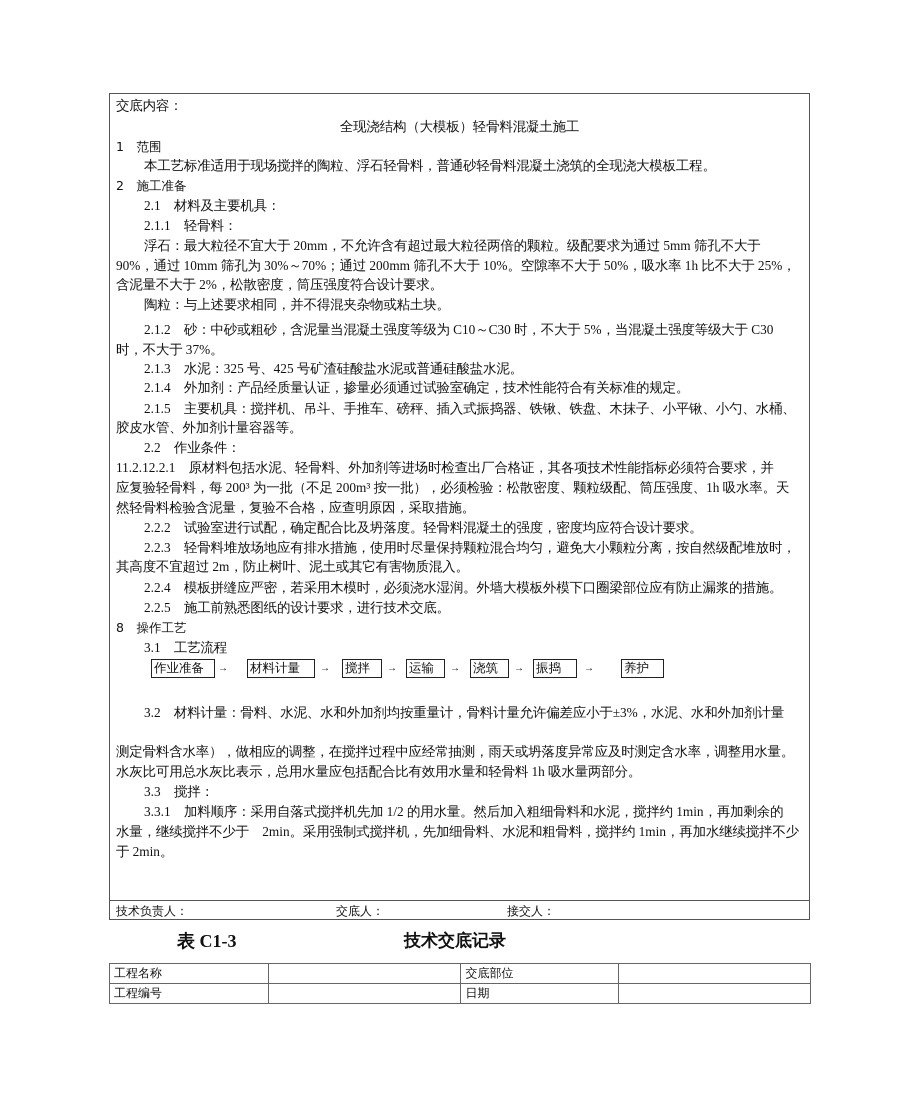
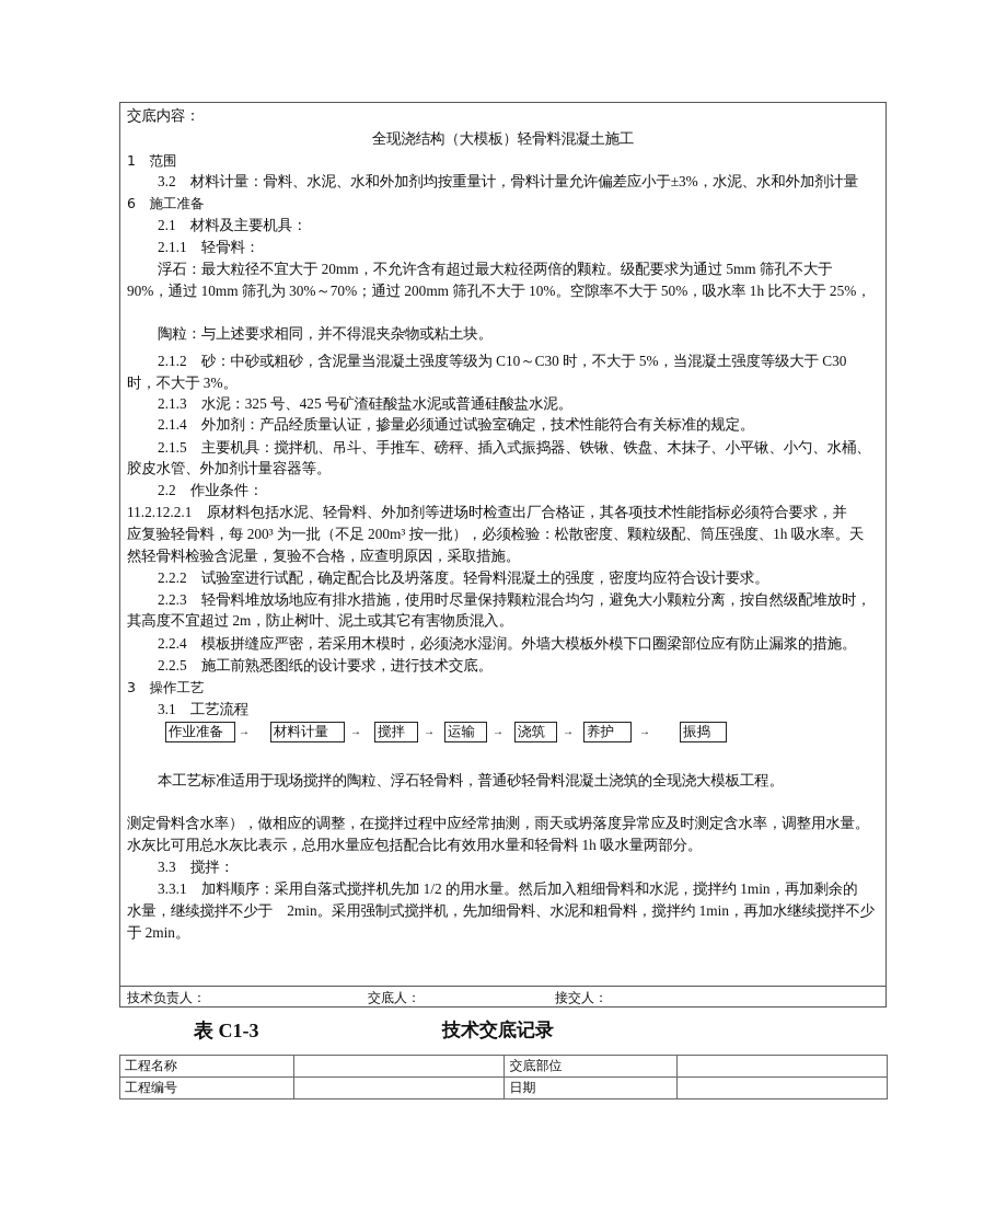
  交底内容：
  全现浇结构（大模板）轻骨料混凝土施工
  1 范围
- 本工艺标准适用于现场搅拌的陶粒、浮石轻骨料，普通砂轻骨料混凝土浇筑的全现浇大模板工程。
+ 3.2 材料计量：骨料、水泥、水和外加剂均按重量计，骨料计量允许偏差应小于±3%，水泥、水和外加剂计量
- 2 施工准备
+ 6 施工准备
  2.1 材料及主要机具：
  2.1.1 轻骨料：
  浮石：最大粒径不宜大于 20mm，不允许含有超过最大粒径两倍的颗粒。级配要求为通过 5mm 筛孔不大于
  90%，通过 10mm 筛孔为 30%～70%；通过 200mm 筛孔不大于 10%。空隙率不大于 50%，吸水率 1h 比不大于 25%，
- 含泥量不大于 2%，松散密度，筒压强度符合设计要求。
  陶粒：与上述要求相同，并不得混夹杂物或粘土块。
  2.1.2 砂：中砂或粗砂，含泥量当混凝土强度等级为 C10～C30 时，不大于 5%，当混凝土强度等级大于 C30
- 时，不大于 37%。
+ 时，不大于 3%。
  2.1.3 水泥：325 号、425 号矿渣硅酸盐水泥或普通硅酸盐水泥。
  2.1.4 外加剂：产品经质量认证，掺量必须通过试验室确定，技术性能符合有关标准的规定。
  2.1.5 主要机具：搅拌机、吊斗、手推车、磅秤、插入式振捣器、铁锹、铁盘、木抹子、小平锹、小勺、水桶、
  胶皮水管、外加剂计量容器等。
  2.2 作业条件：
  11.2.12.2.1 原材料包括水泥、轻骨料、外加剂等进场时检查出厂合格证，其各项技术性能指标必须符合要求，并
  应复验轻骨料，每 200³ 为一批（不足 200m³ 按一批），必须检验：松散密度、颗粒级配、筒压强度、1h 吸水率。天
  然轻骨料检验含泥量，复验不合格，应查明原因，采取措施。
  2.2.2 试验室进行试配，确定配合比及坍落度。轻骨料混凝土的强度，密度均应符合设计要求。
  2.2.3 轻骨料堆放场地应有排水措施，使用时尽量保持颗粒混合均匀，避免大小颗粒分离，按自然级配堆放时，
  其高度不宜超过 2m，防止树叶、泥土或其它有害物质混入。
  2.2.4 模板拼缝应严密，若采用木模时，必须浇水湿润。外墙大模板外模下口圈梁部位应有防止漏浆的措施。
  2.2.5 施工前熟悉图纸的设计要求，进行技术交底。
- 8 操作工艺
+ 3 操作工艺
  3.1 工艺流程
  作业准备
  →
  材料计量
  →
  搅拌
  →
  运输
  →
  浇筑
  →
- 振捣
+ 养护
  →
- 养护
+ 振捣
- 3.2 材料计量：骨料、水泥、水和外加剂均按重量计，骨料计量允许偏差应小于±3%，水泥、水和外加剂计量
+ 本工艺标准适用于现场搅拌的陶粒、浮石轻骨料，普通砂轻骨料混凝土浇筑的全现浇大模板工程。
  测定骨料含水率），做相应的调整，在搅拌过程中应经常抽测，雨天或坍落度异常应及时测定含水率，调整用水量。
  水灰比可用总水灰比表示，总用水量应包括配合比有效用水量和轻骨料 1h 吸水量两部分。
  3.3 搅拌：
  3.3.1 加料顺序：采用自落式搅拌机先加 1/2 的用水量。然后加入粗细骨料和水泥，搅拌约 1min，再加剩余的
  水量，继续搅拌不少于 2min。采用强制式搅拌机，先加细骨料、水泥和粗骨料，搅拌约 1min，再加水继续搅拌不少
  于 2min。
  技术负责人：
  交底人：
  接交人：
  表 C1-3
  技术交底记录
  工程名称		交底部位
  工程编号		日期
